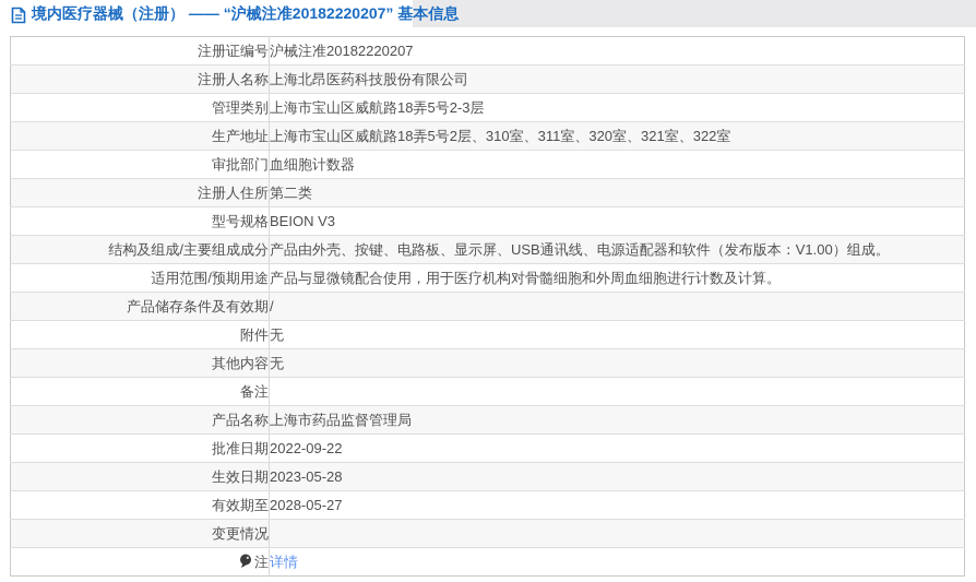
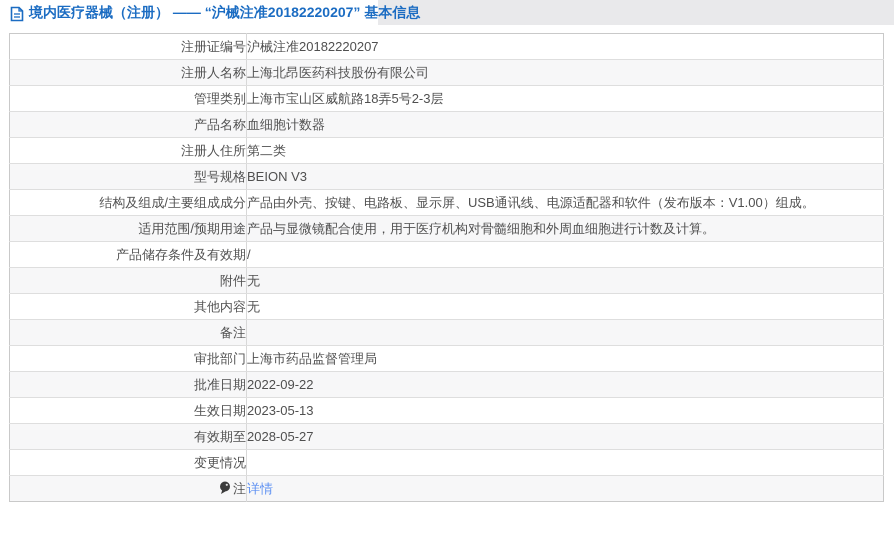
  境内医疗器械（注册） —— “沪械注准20182220207” 基本信息
  注册证编号	沪械注准20182220207
  注册人名称	上海北昂医药科技股份有限公司
  管理类别	上海市宝山区威航路18弄5号2-3层
- 生产地址	上海市宝山区威航路18弄5号2层、310室、311室、320室、321室、322室
- 审批部门	血细胞计数器
+ 产品名称	血细胞计数器
  注册人住所	第二类
  型号规格	BEION V3
  结构及组成/主要组成成分	产品由外壳、按键、电路板、显示屏、USB通讯线、电源适配器和软件（发布版本：V1.00）组成。
  适用范围/预期用途	产品与显微镜配合使用，用于医疗机构对骨髓细胞和外周血细胞进行计数及计算。
  产品储存条件及有效期	/
  附件	无
  其他内容	无
  备注
- 产品名称	上海市药品监督管理局
+ 审批部门	上海市药品监督管理局
  批准日期	2022-09-22
- 生效日期	2023-05-28
+ 生效日期	2023-05-13
  有效期至	2028-05-27
  变更情况
  注	详情
